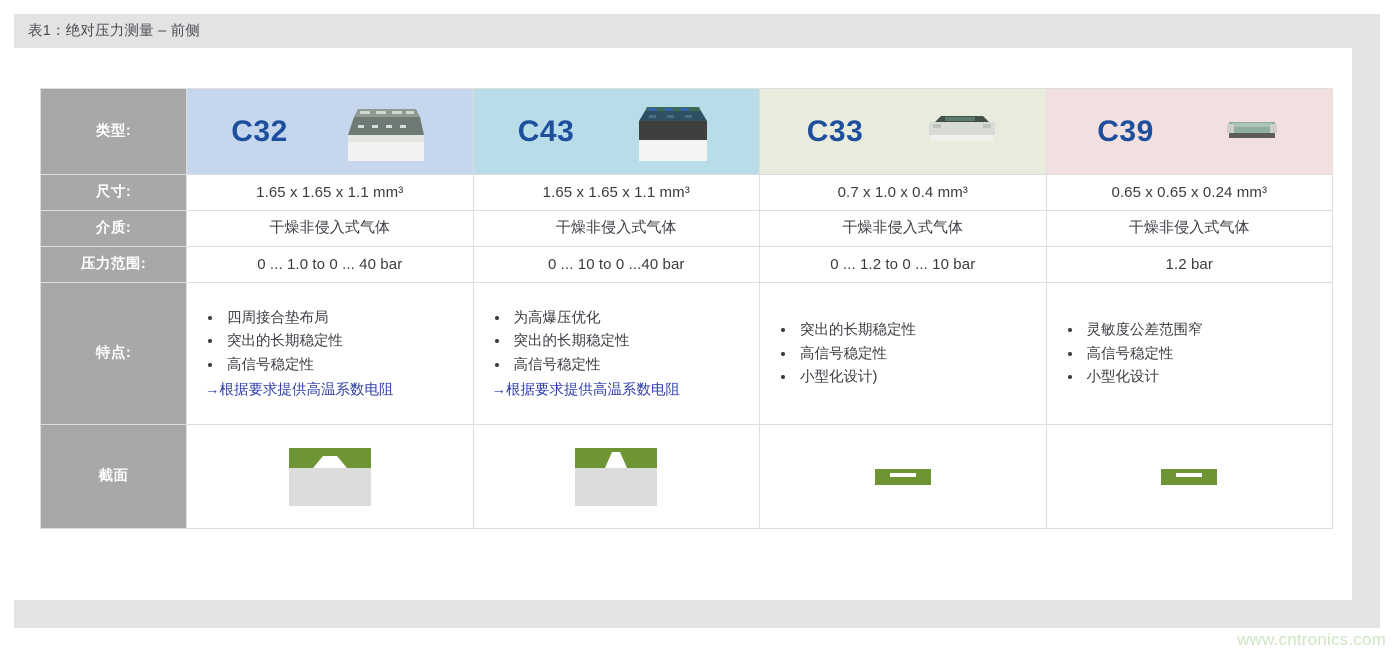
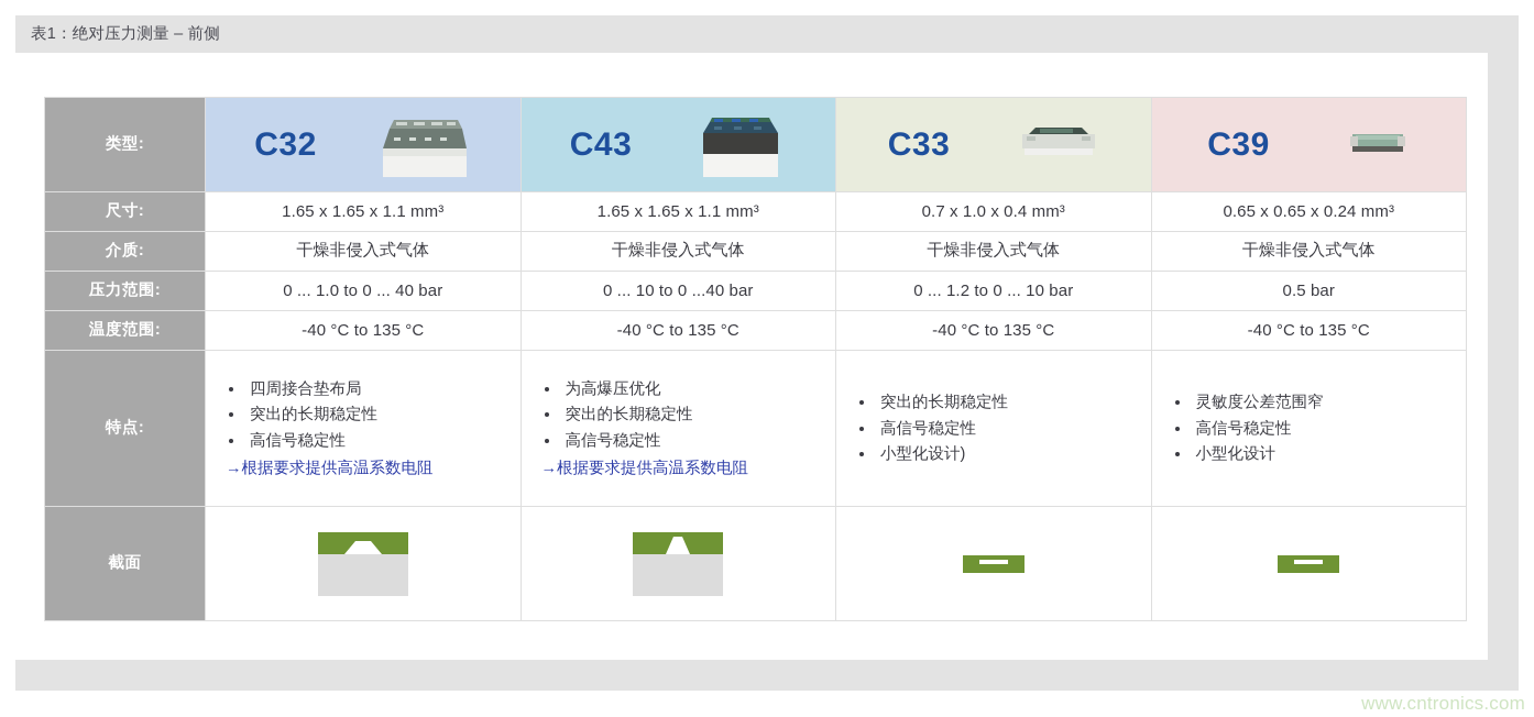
  表1：绝对压力测量 – 前侧
  类型:	C32	C43	C33	C39
  尺寸:	1.65 x 1.65 x 1.1 mm³	1.65 x 1.65 x 1.1 mm³	0.7 x 1.0 x 0.4 mm³	0.65 x 0.65 x 0.24 mm³
  介质:	干燥非侵入式气体	干燥非侵入式气体	干燥非侵入式气体	干燥非侵入式气体
- 压力范围:	0 ... 1.0 to 0 ... 40 bar	0 ... 10 to 0 ...40 bar	0 ... 1.2 to 0 ... 10 bar	1.2 bar
+ 压力范围:	0 ... 1.0 to 0 ... 40 bar	0 ... 10 to 0 ...40 bar	0 ... 1.2 to 0 ... 10 bar	0.5 bar
+ 温度范围:	-40 °C to 135 °C	-40 °C to 135 °C	-40 °C to 135 °C	-40 °C to 135 °C
  特点:	四周接合垫布局 突出的长期稳定性 高信号稳定性 →根据要求提供高温系数电阻	为高爆压优化 突出的长期稳定性 高信号稳定性 →根据要求提供高温系数电阻	突出的长期稳定性 高信号稳定性 小型化设计)	灵敏度公差范围窄 高信号稳定性 小型化设计
  截面
  www.cntronics.com
